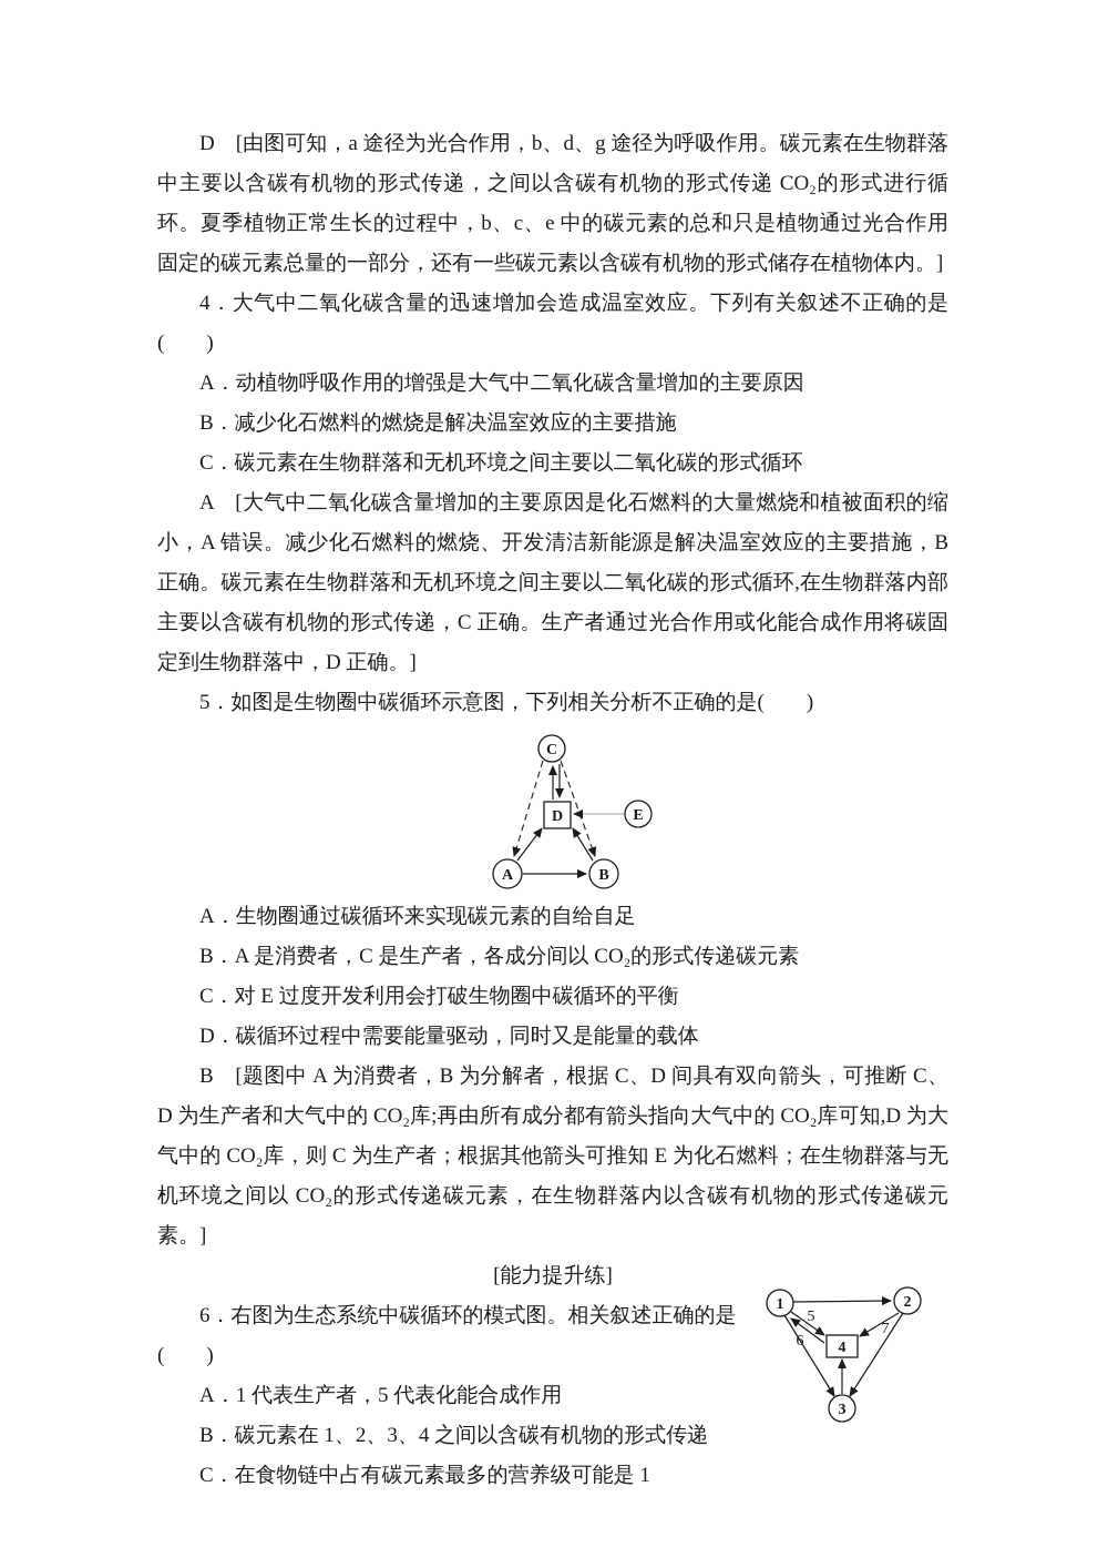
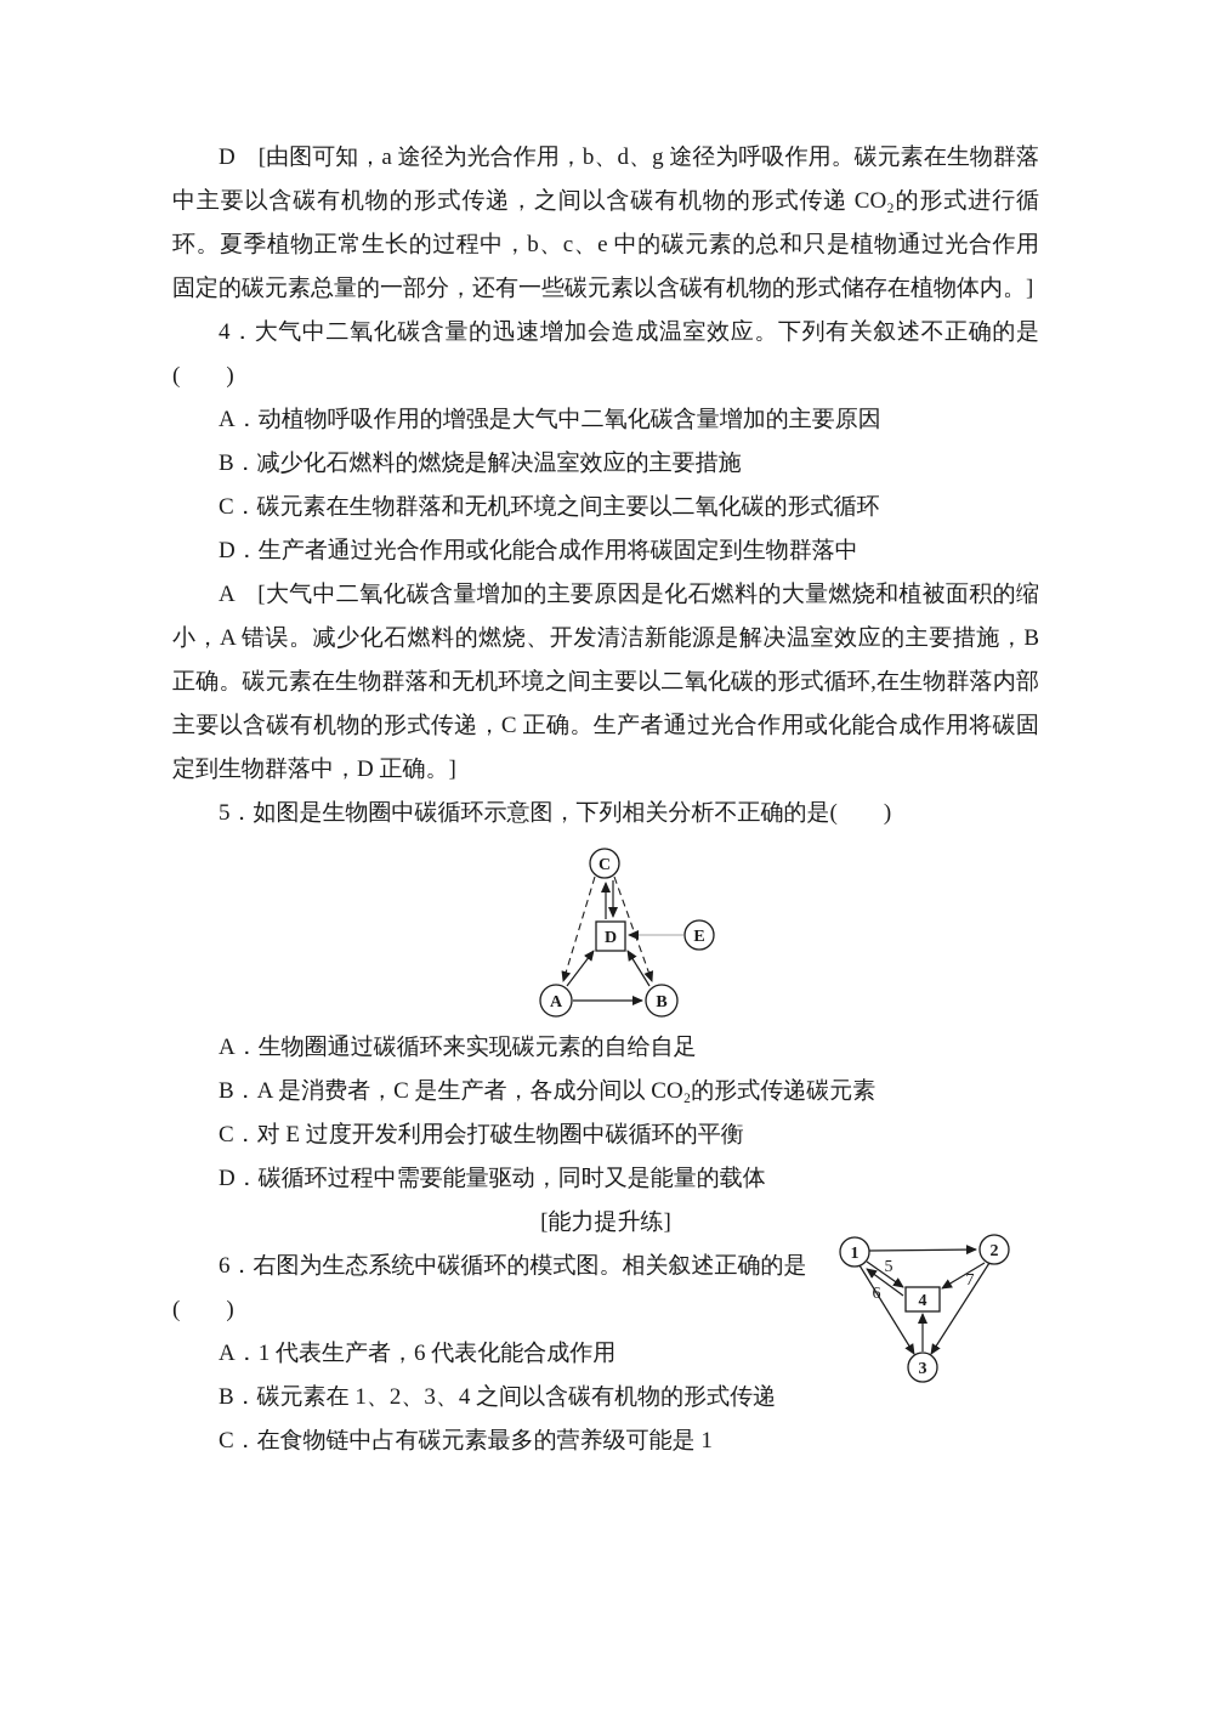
  D [由图可知，a 途径为光合作用，b、d、g 途径为呼吸作用。碳元素在生物群落中主要以含碳有机物的形式传递，之间以含碳有机物的形式传递 CO₂的形式进行循环。夏季植物正常生长的过程中，b、c、e 中的碳元素的总和只是植物通过光合作用固定的碳元素总量的一部分，还有一些碳元素以含碳有机物的形式储存在植物体内。]
  4．大气中二氧化碳含量的迅速增加会造成温室效应。下列有关叙述不正确的是( )
  A．动植物呼吸作用的增强是大气中二氧化碳含量增加的主要原因
  B．减少化石燃料的燃烧是解决温室效应的主要措施
  C．碳元素在生物群落和无机环境之间主要以二氧化碳的形式循环
+ D．生产者通过光合作用或化能合成作用将碳固定到生物群落中
  A [大气中二氧化碳含量增加的主要原因是化石燃料的大量燃烧和植被面积的缩小，A 错误。减少化石燃料的燃烧、开发清洁新能源是解决温室效应的主要措施，B 正确。碳元素在生物群落和无机环境之间主要以二氧化碳的形式循环,在生物群落内部主要以含碳有机物的形式传递，C 正确。生产者通过光合作用或化能合成作用将碳固定到生物群落中，D 正确。]
  5．如图是生物圈中碳循环示意图，下列相关分析不正确的是( )
  C
  D
  E
  A
  B
  A．生物圈通过碳循环来实现碳元素的自给自足
  B．A 是消费者，C 是生产者，各成分间以 CO₂的形式传递碳元素
  C．对 E 过度开发利用会打破生物圈中碳循环的平衡
  D．碳循环过程中需要能量驱动，同时又是能量的载体
- B [题图中 A 为消费者，B 为分解者，根据 C、D 间具有双向箭头，可推断 C、D 为生产者和大气中的 CO₂库;再由所有成分都有箭头指向大气中的 CO₂库可知,D 为大气中的 CO₂库，则 C 为生产者；根据其他箭头可推知 E 为化石燃料；在生物群落与无机环境之间以 CO₂的形式传递碳元素，在生物群落内以含碳有机物的形式传递碳元素。]
  [能力提升练]
  5
  6
  7
  1
  2
  3
  4
  6．右图为生态系统中碳循环的模式图。相关叙述正确的是
  ( )
- A．1 代表生产者，5 代表化能合成作用
+ A．1 代表生产者，6 代表化能合成作用
  B．碳元素在 1、2、3、4 之间以含碳有机物的形式传递
  C．在食物链中占有碳元素最多的营养级可能是 1
